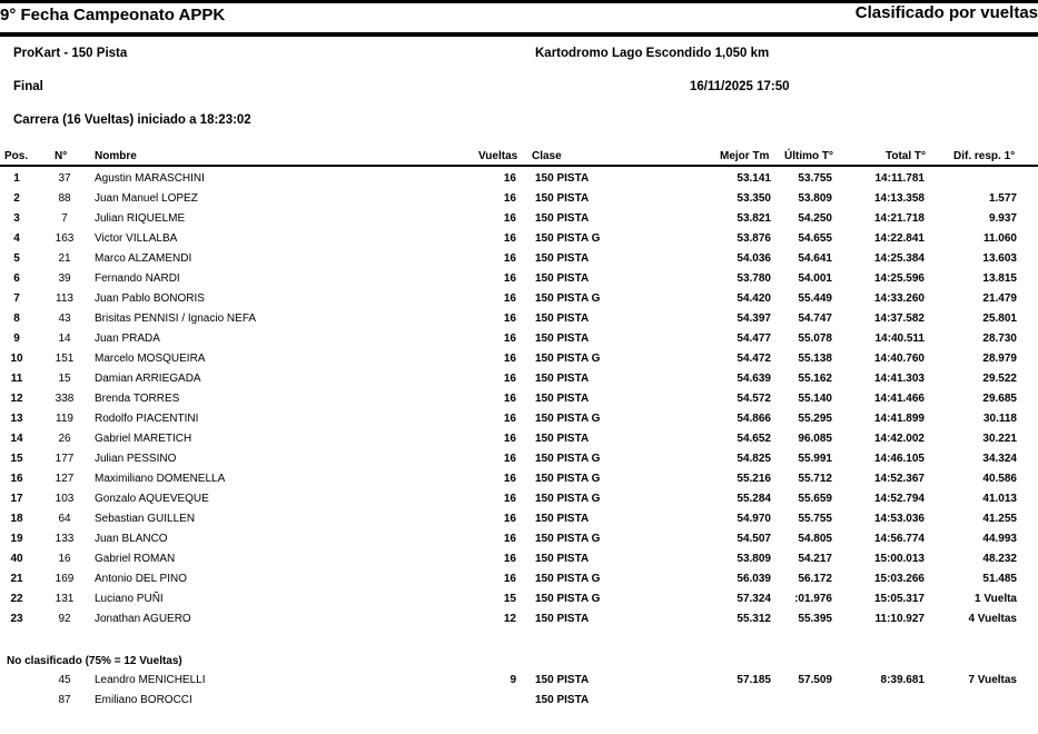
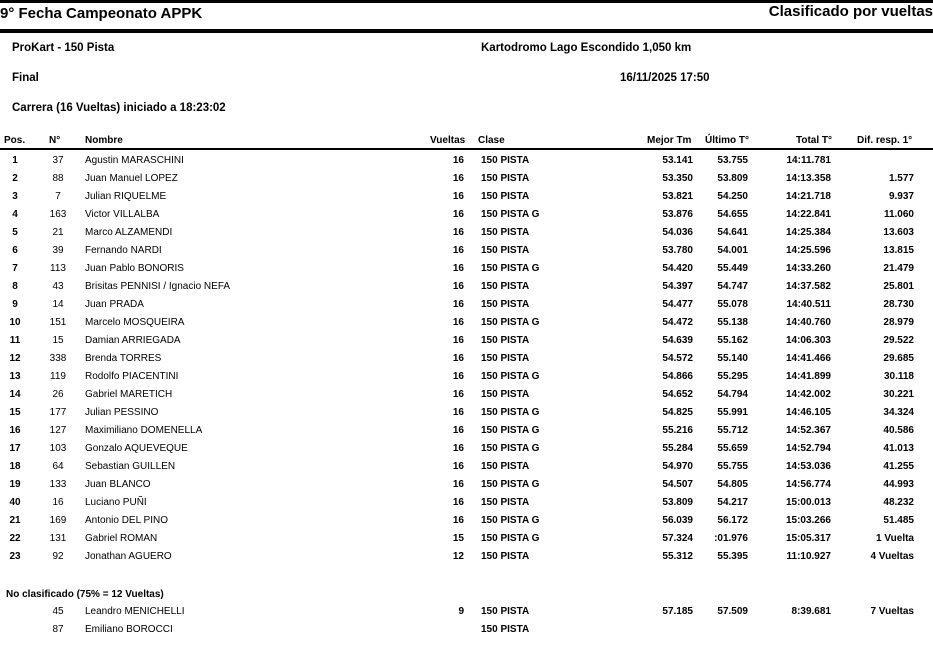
  9° Fecha Campeonato APPK
  Clasificado por vueltas
  ProKart - 150 Pista
  Kartodromo Lago Escondido 1,050 km
  Final
  16/11/2025 17:50
  Carrera (16 Vueltas) iniciado a 18:23:02
  Pos.
  N°
  Nombre
  Vueltas
  Clase
  Mejor Tm
  Último T°
  Total T°
  Dif. resp. 1°
  1
  37
  Agustin MARASCHINI
  16
  150 PISTA
  53.141
  53.755
  14:11.781
  2
  88
  Juan Manuel LOPEZ
  16
  150 PISTA
  53.350
  53.809
  14:13.358
  1.577
  3
  7
  Julian RIQUELME
  16
  150 PISTA
  53.821
  54.250
  14:21.718
  9.937
  4
  163
  Victor VILLALBA
  16
  150 PISTA G
  53.876
  54.655
  14:22.841
  11.060
  5
  21
  Marco ALZAMENDI
  16
  150 PISTA
  54.036
  54.641
  14:25.384
  13.603
  6
  39
  Fernando NARDI
  16
  150 PISTA
  53.780
  54.001
  14:25.596
  13.815
  7
  113
  Juan Pablo BONORIS
  16
  150 PISTA G
  54.420
  55.449
  14:33.260
  21.479
  8
  43
  Brisitas PENNISI / Ignacio NEFA
  16
  150 PISTA
  54.397
  54.747
  14:37.582
  25.801
  9
  14
  Juan PRADA
  16
  150 PISTA
  54.477
  55.078
  14:40.511
  28.730
  10
  151
  Marcelo MOSQUEIRA
  16
  150 PISTA G
  54.472
  55.138
  14:40.760
  28.979
  11
  15
  Damian ARRIEGADA
  16
  150 PISTA
  54.639
  55.162
- 14:41.303
+ 14:06.303
  29.522
  12
  338
  Brenda TORRES
  16
  150 PISTA
  54.572
  55.140
  14:41.466
  29.685
  13
  119
  Rodolfo PIACENTINI
  16
  150 PISTA G
  54.866
  55.295
  14:41.899
  30.118
  14
  26
  Gabriel MARETICH
  16
  150 PISTA
  54.652
- 96.085
+ 54.794
  14:42.002
  30.221
  15
  177
  Julian PESSINO
  16
  150 PISTA G
  54.825
  55.991
  14:46.105
  34.324
  16
  127
  Maximiliano DOMENELLA
  16
  150 PISTA G
  55.216
  55.712
  14:52.367
  40.586
  17
  103
  Gonzalo AQUEVEQUE
  16
  150 PISTA G
  55.284
  55.659
  14:52.794
  41.013
  18
  64
  Sebastian GUILLEN
  16
  150 PISTA
  54.970
  55.755
  14:53.036
  41.255
  19
  133
  Juan BLANCO
  16
  150 PISTA G
  54.507
  54.805
  14:56.774
  44.993
  40
  16
- Gabriel ROMAN
+ Luciano PUÑI
  16
  150 PISTA
  53.809
  54.217
  15:00.013
  48.232
  21
  169
  Antonio DEL PINO
  16
  150 PISTA G
  56.039
  56.172
  15:03.266
  51.485
  22
  131
- Luciano PUÑI
+ Gabriel ROMAN
  15
  150 PISTA G
  57.324
  :01.976
  15:05.317
  1 Vuelta
  23
  92
  Jonathan AGUERO
  12
  150 PISTA
  55.312
  55.395
  11:10.927
  4 Vueltas
  No clasificado (75% = 12 Vueltas)
  45
  Leandro MENICHELLI
  9
  150 PISTA
  57.185
  57.509
  8:39.681
  7 Vueltas
  87
  Emiliano BOROCCI
  150 PISTA
